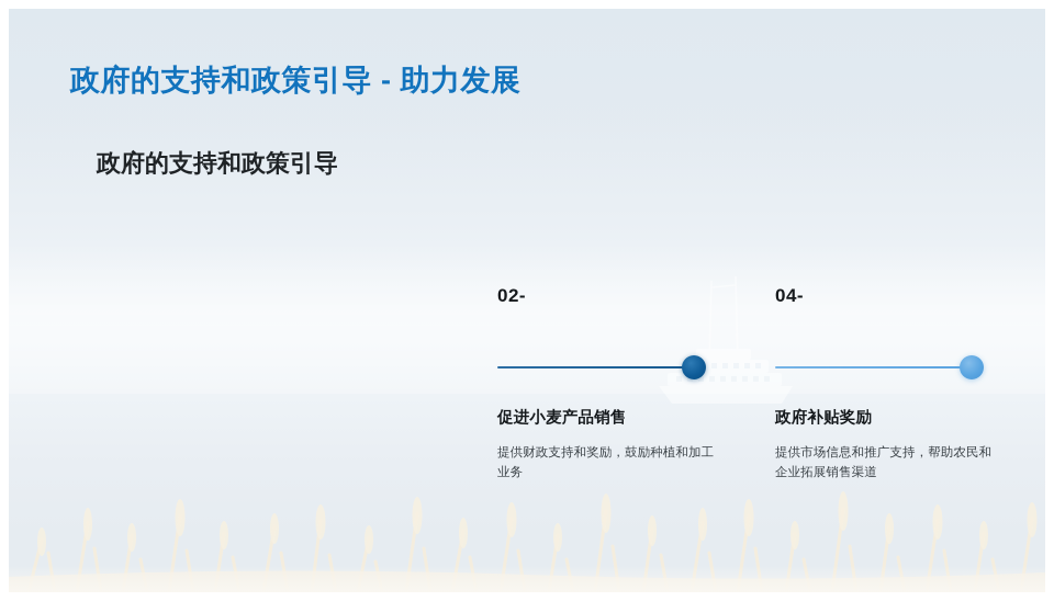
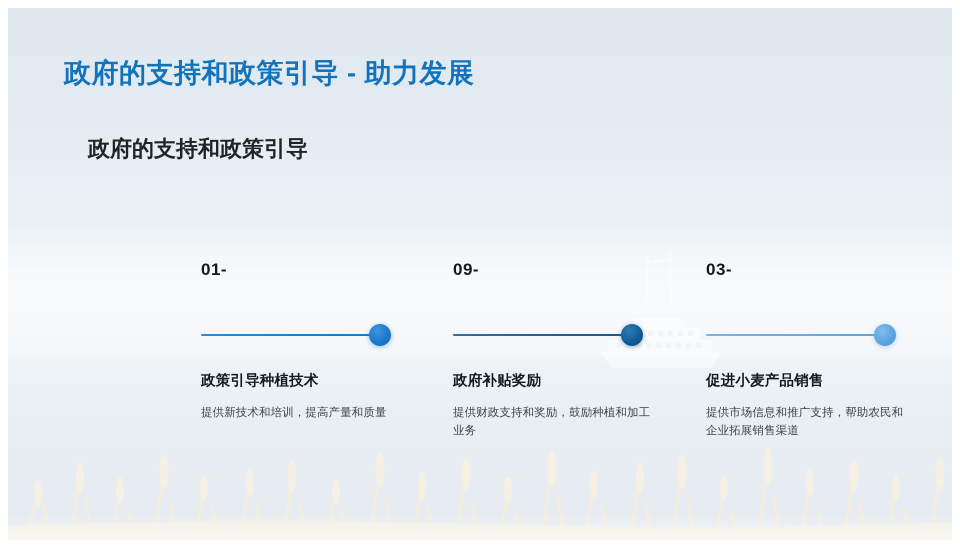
  政府的支持和政策引导 - 助力发展
  政府的支持和政策引导
+ 01-
+ 政策引导种植技术
+ 提供新技术和培训，提高产量和质量
- 02-
+ 09-
- 促进小麦产品销售
+ 政府补贴奖励
  提供财政支持和奖励，鼓励种植和加工业务
- 04-
+ 03-
- 政府补贴奖励
+ 促进小麦产品销售
  提供市场信息和推广支持，帮助农民和企业拓展销售渠道
